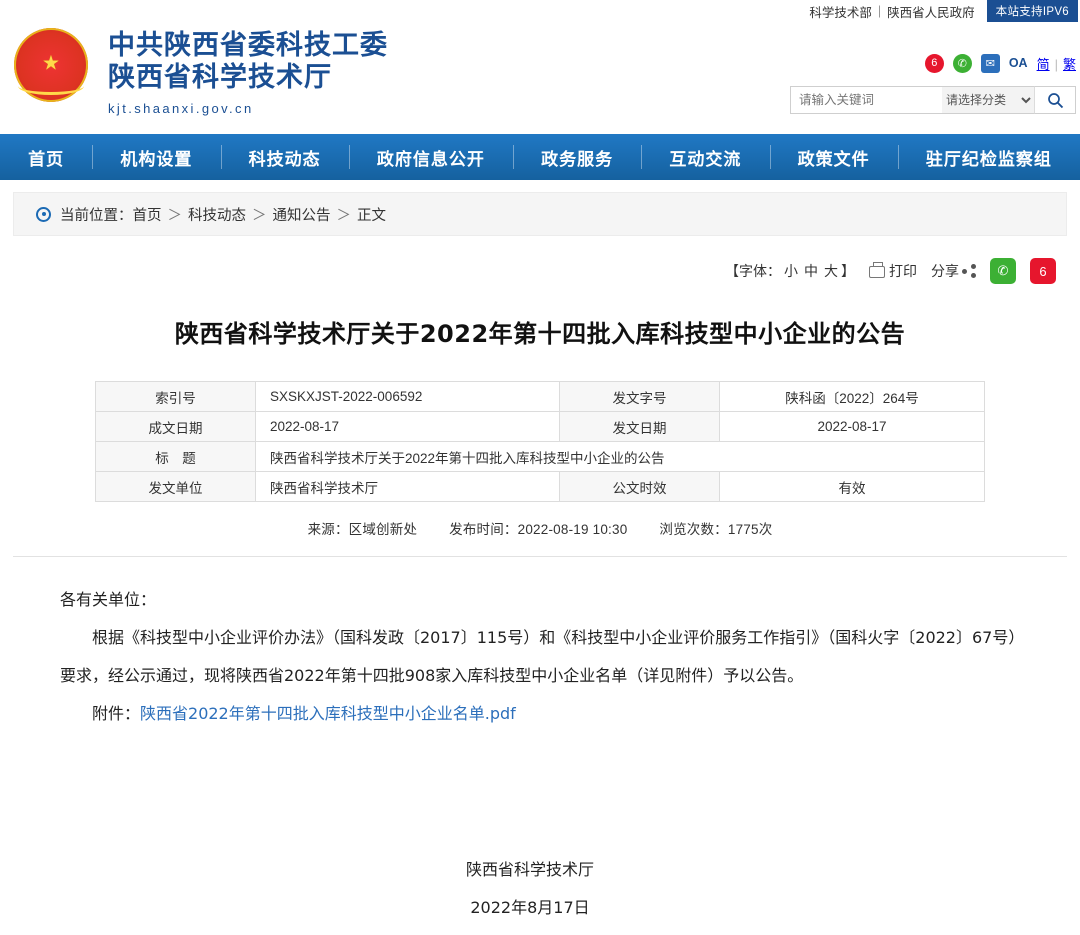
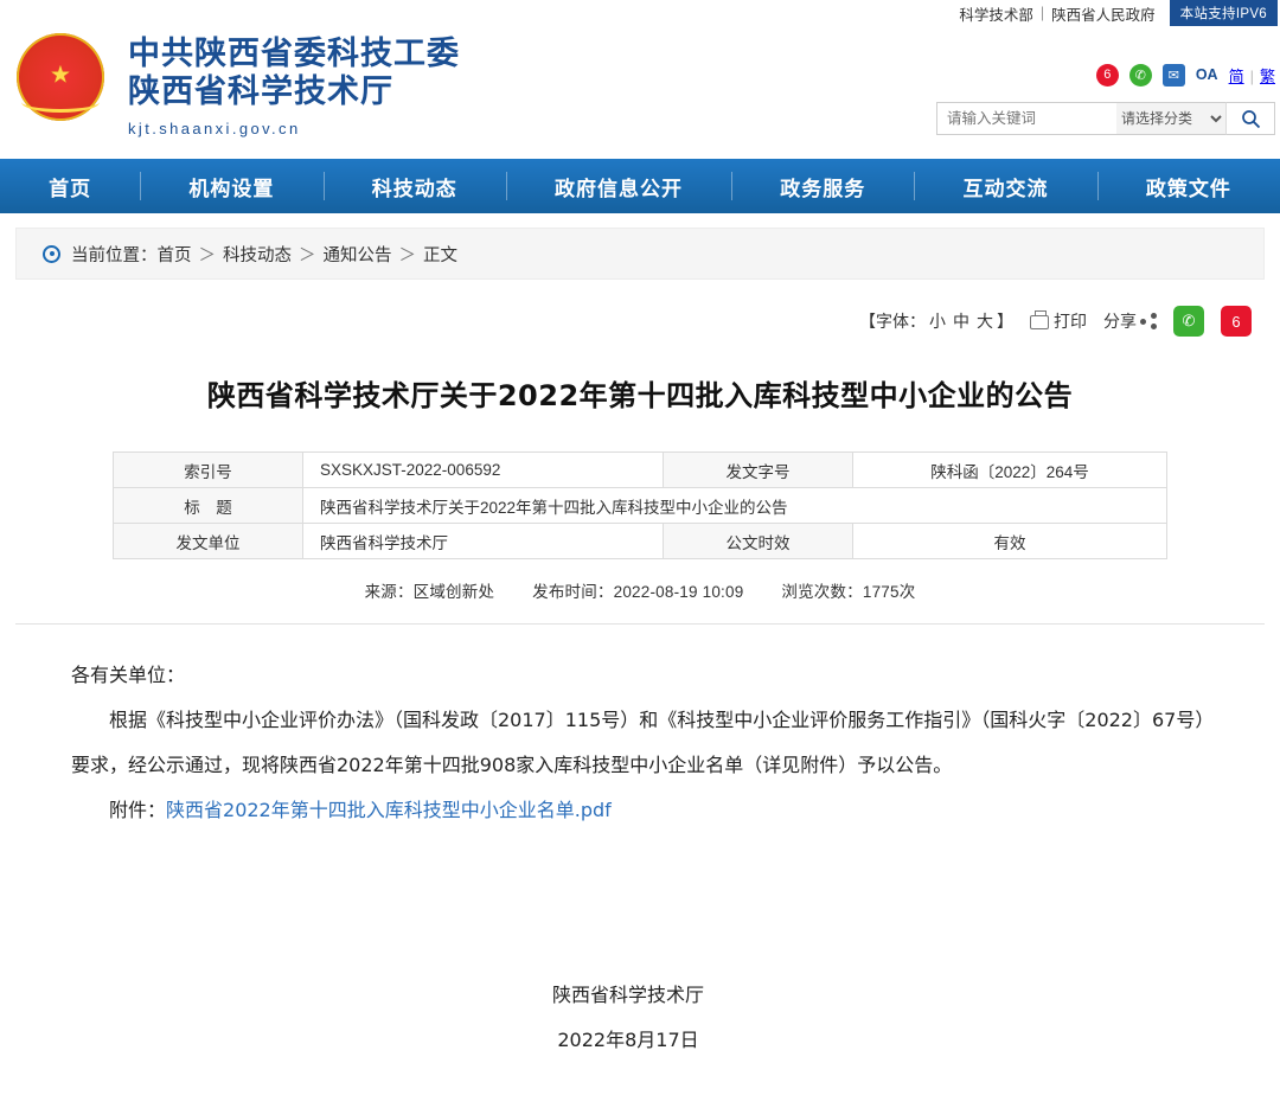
  科学技术部
  |
  陕西省人民政府
  本站支持IPV6
  ★
  中共陕西省委科技工委
  陕西省科学技术厅
  kjt.shaanxi.gov.cn
  6
  ✆
  ✉
  OA
  简 | 繁
  请输入关键词
  请选择分类
  首页
  机构设置
  科技动态
  政府信息公开
  政务服务
  互动交流
  政策文件
- 驻厅纪检监察组
  当前位置：
  首页
  ＞
  科技动态
  ＞
  通知公告
  ＞
  正文
  【字体： 小 中 大 】
  打印
  分享
  ✆
  6
  陕西省科学技术厅关于2022年第十四批入库科技型中小企业的公告
  索引号	SXSKXJST-2022-006592	发文字号	陕科函〔2022〕264号
- 成文日期	2022-08-17	发文日期	2022-08-17
  标 题	陕西省科学技术厅关于2022年第十四批入库科技型中小企业的公告
  发文单位	陕西省科学技术厅	公文时效	有效
- 来源：区域创新处 发布时间：2022-08-19 10:30 浏览次数：1775次
+ 来源：区域创新处 发布时间：2022-08-19 10:09 浏览次数：1775次
  各有关单位：
  根据《科技型中小企业评价办法》（国科发政〔2017〕115号）和《科技型中小企业评价服务工作指引》（国科火字〔2022〕67号）要求，经公示通过，现将陕西省2022年第十四批908家入库科技型中小企业名单（详见附件）予以公告。
  附件：陕西省2022年第十四批入库科技型中小企业名单.pdf
  陕西省科学技术厅
  2022年8月17日
